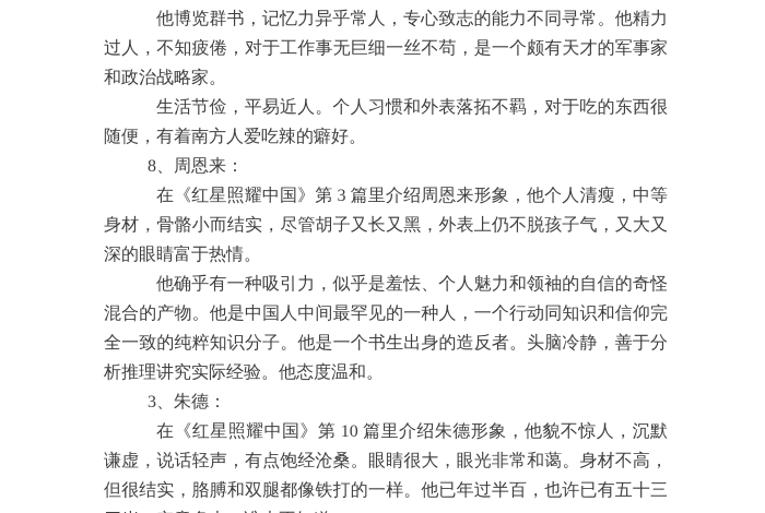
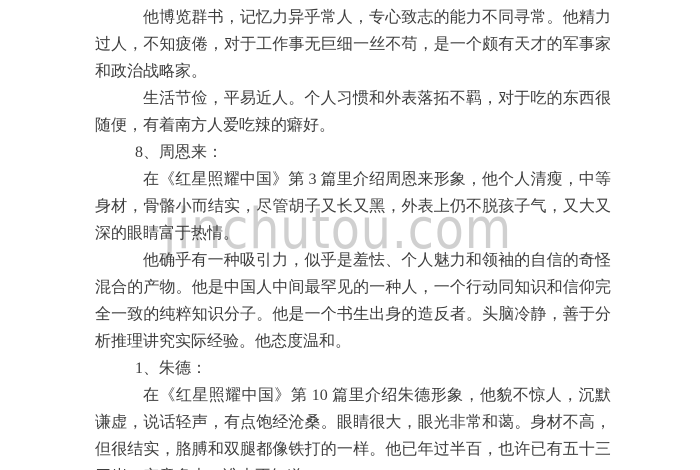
+ jinchutou.com
  他博览群书，记忆力异乎常人，专心致志的能力不同寻常。他精力过人，不知疲倦，对于工作事无巨细一丝不苟，是一个颇有天才的军事家和政治战略家。
  生活节俭，平易近人。个人习惯和外表落拓不羁，对于吃的东西很随便，有着南方人爱吃辣的癖好。
  8、周恩来：
  在《红星照耀中国》第 3 篇里介绍周恩来形象，他个人清瘦，中等身材，骨骼小而结实，尽管胡子又长又黑，外表上仍不脱孩子气，又大又深的眼睛富于热情。
  他确乎有一种吸引力，似乎是羞怯、个人魅力和领袖的自信的奇怪混合的产物。他是中国人中间最罕见的一种人，一个行动同知识和信仰完全一致的纯粹知识分子。他是一个书生出身的造反者。头脑冷静，善于分析推理讲究实际经验。他态度温和。
- 3、朱德：
+ 1、朱德：
  在《红星照耀中国》第 10 篇里介绍朱德形象，他貌不惊人，沉默谦虚，说话轻声，有点饱经沧桑。眼睛很大，眼光非常和蔼。身材不高，但很结实，胳膊和双腿都像铁打的一样。他已年过半百，也许已有五十三
